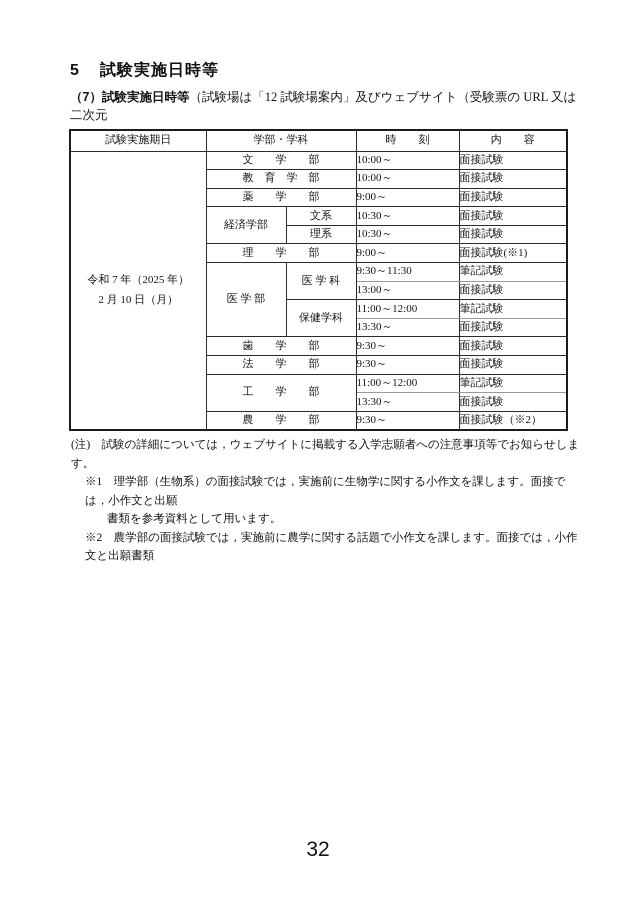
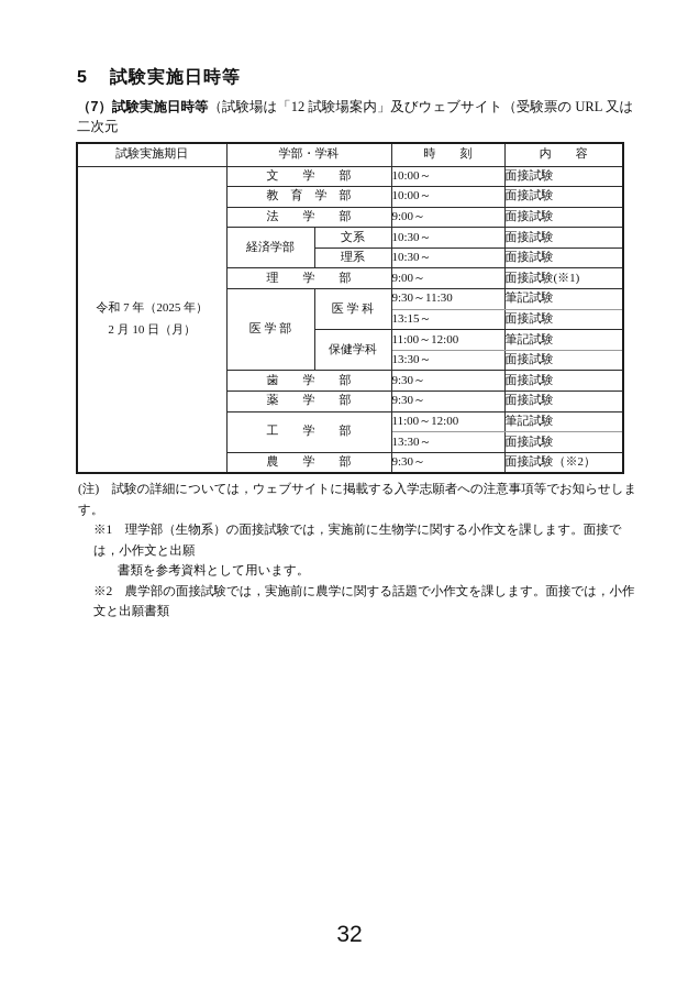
  5 試験実施日時等
  （7）試験実施日時等（試験場は「12 試験場案内」及びウェブサイト（受験票の URL 又は二次元
  試験実施期日	学部・学科	時 刻	内 容
  令和 7 年（2025 年） 2 月 10 日（月）	文 学 部	10:00～	面接試験
  教 育 学 部	10:00～	面接試験
- 薬 学 部	9:00～	面接試験
+ 法 学 部	9:00～	面接試験
  経済学部	文系	10:30～	面接試験
  理系	10:30～	面接試験
  理 学 部	9:00～	面接試験(※1)
  医 学 部	医 学 科	9:30～11:30	筆記試験
- 13:00～	面接試験
+ 13:15～	面接試験
  保健学科	11:00～12:00	筆記試験
  13:30～	面接試験
  歯 学 部	9:30～	面接試験
- 法 学 部	9:30～	面接試験
+ 薬 学 部	9:30～	面接試験
  工 学 部	11:00～12:00	筆記試験
  13:30～	面接試験
  農 学 部	9:30～	面接試験（※2）
  (注) 試験の詳細については，ウェブサイトに掲載する入学志願者への注意事項等でお知らせします。
  ※1 理学部（生物系）の面接試験では，実施前に生物学に関する小作文を課します。面接では，小作文と出願
  書類を参考資料として用います。
  ※2 農学部の面接試験では，実施前に農学に関する話題で小作文を課します。面接では，小作文と出願書類
  32
